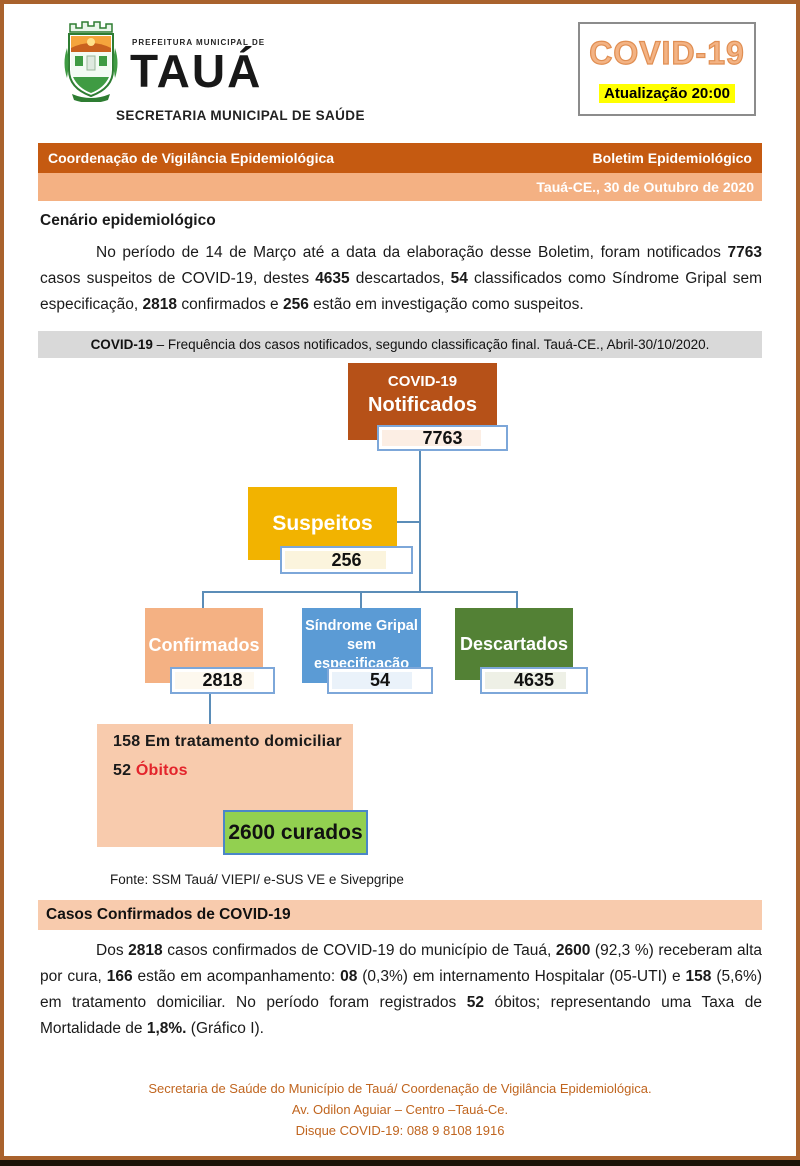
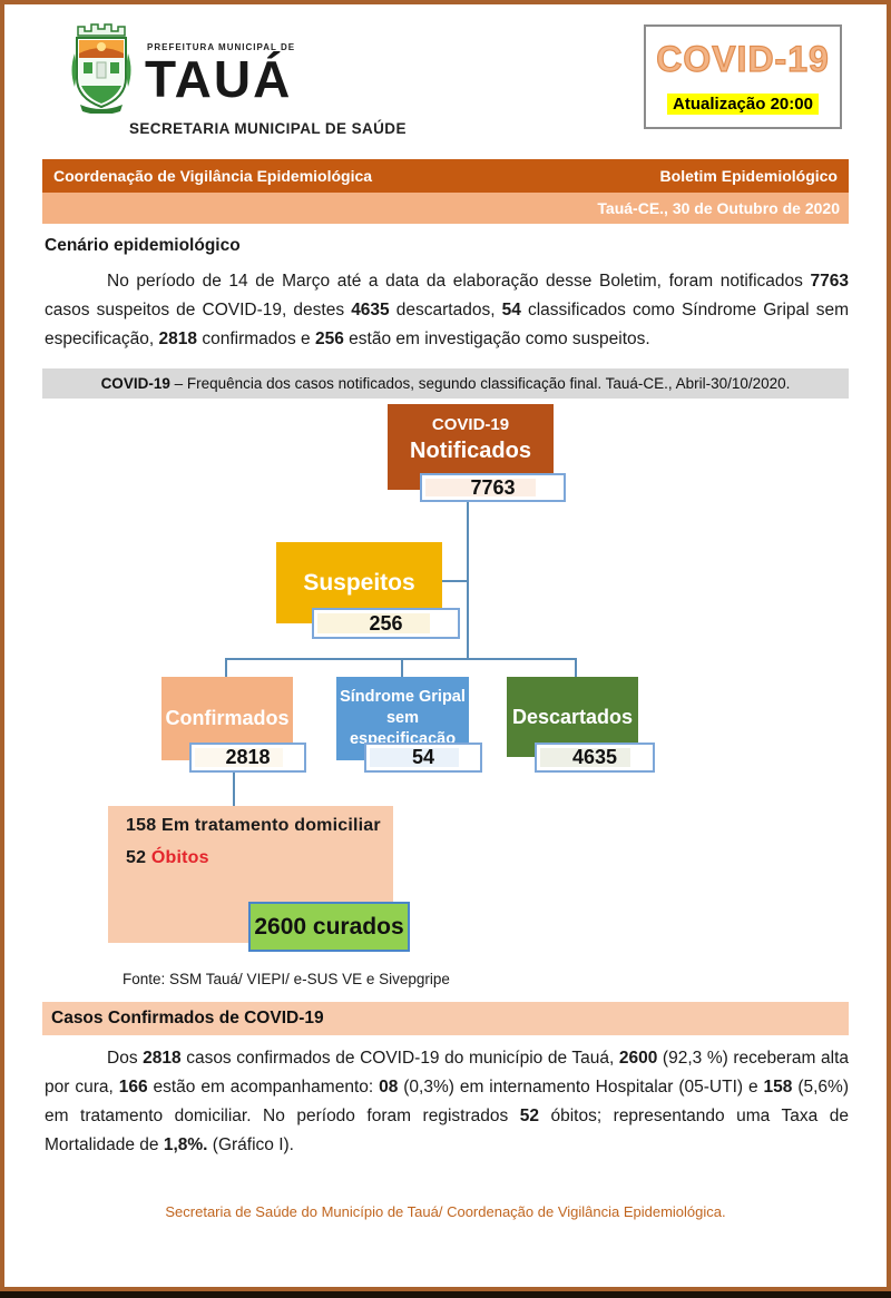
  PREFEITURA MUNICIPAL DE
  TAUÁ
  SECRETARIA MUNICIPAL DE SAÚDE
  COVID-19
  Atualização 20:00
  Coordenação de Vigilância Epidemiológica
  Boletim Epidemiológico
  Tauá-CE., 30 de Outubro de 2020
  Cenário epidemiológico
  No período de 14 de Março até a data da elaboração desse Boletim, foram notificados 7763 casos suspeitos de COVID-19, destes 4635 descartados, 54 classificados como Síndrome Gripal sem especificação, 2818 confirmados e 256 estão em investigação como suspeitos.
  COVID-19 – Frequência dos casos notificados, segundo classificação final. Tauá-CE., Abril-30/10/2020.
  COVID-19
  Notificados
  7763
  Suspeitos
  256
  Confirmados
  2818
  Síndrome Gripal
  sem especificação
  54
  Descartados
  4635
  158 Em tratamento domiciliar
  52 Óbitos
  2600 curados
  Fonte: SSM Tauá/ VIEPI/ e-SUS VE e Sivepgripe
  Casos Confirmados de COVID-19
  Dos 2818 casos confirmados de COVID-19 do município de Tauá, 2600 (92,3 %) receberam alta por cura, 166 estão em acompanhamento: 08 (0,3%) em internamento Hospitalar (05-UTI) e 158 (5,6%) em tratamento domiciliar. No período foram registrados 52 óbitos; representando uma Taxa de Mortalidade de 1,8%. (Gráfico I).
  Secretaria de Saúde do Município de Tauá/ Coordenação de Vigilância Epidemiológica.
- Av. Odilon Aguiar – Centro –Tauá-Ce.
- Disque COVID-19: 088 9 8108 1916
